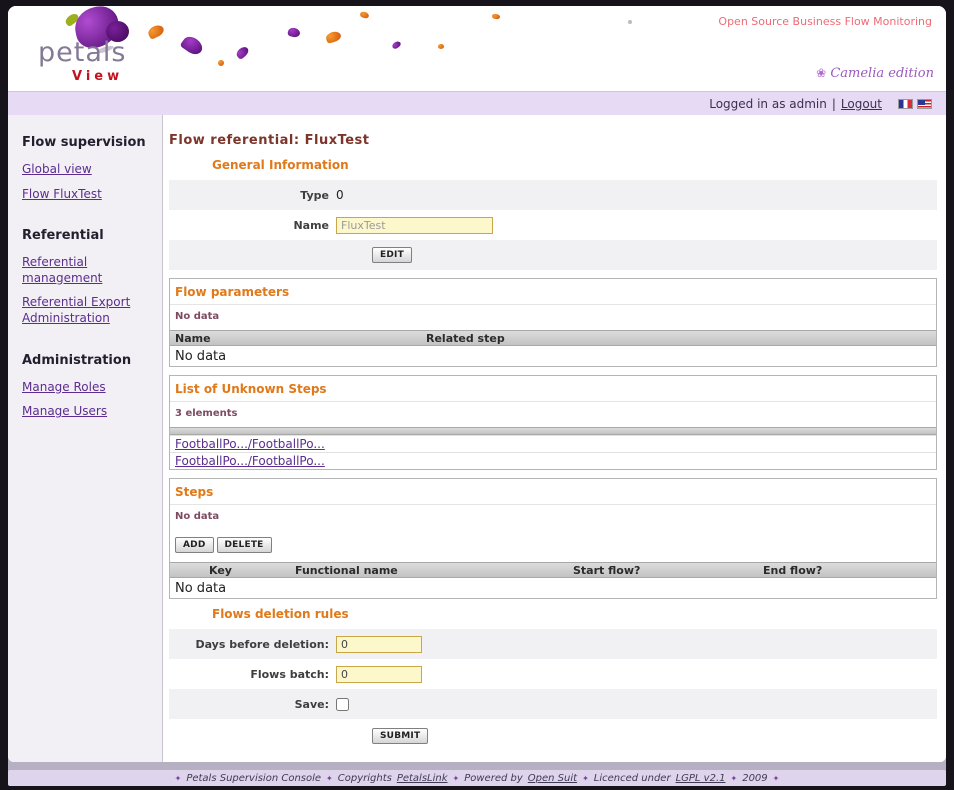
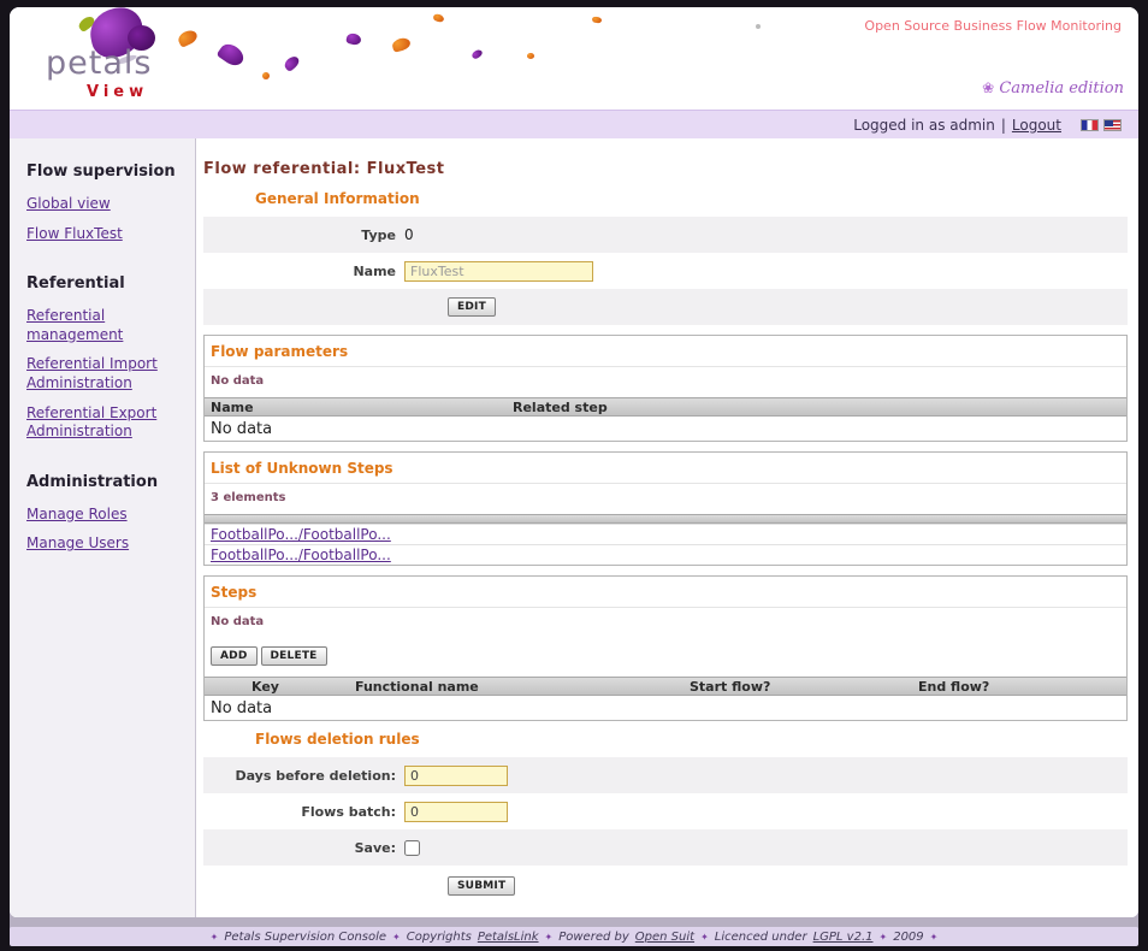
  petals
  View
  Open Source Business Flow Monitoring
  ❀ Camelia edition
  Logged in as admin
  |
  Logout
  Flow supervision
  Global view
  Flow FluxTest
  Referential
  Referential management
+ Referential Import Administration
  Referential Export Administration
  Administration
  Manage Roles
  Manage Users
  Flow referential: FluxTest
  General Information
  Type
  0
  Name
  FluxTest
  EDIT
  Flow parameters
  No data
  Name
  Related step
  No data
  List of Unknown Steps
  3 elements
  FootballPo.../FootballPo...
  FootballPo.../FootballPo...
  Steps
  No data
  ADD
  DELETE
  Key
  Functional name
  Start flow?
  End flow?
  No data
  Flows deletion rules
  Days before deletion:
  0
  Flows batch:
  0
  Save:
  SUBMIT
  ✦
  Petals Supervision Console
  ✦
  Copyrights
  PetalsLink
  ✦
  Powered by
  Open Suit
  ✦
  Licenced under
  LGPL v2.1
  ✦
  2009
  ✦
